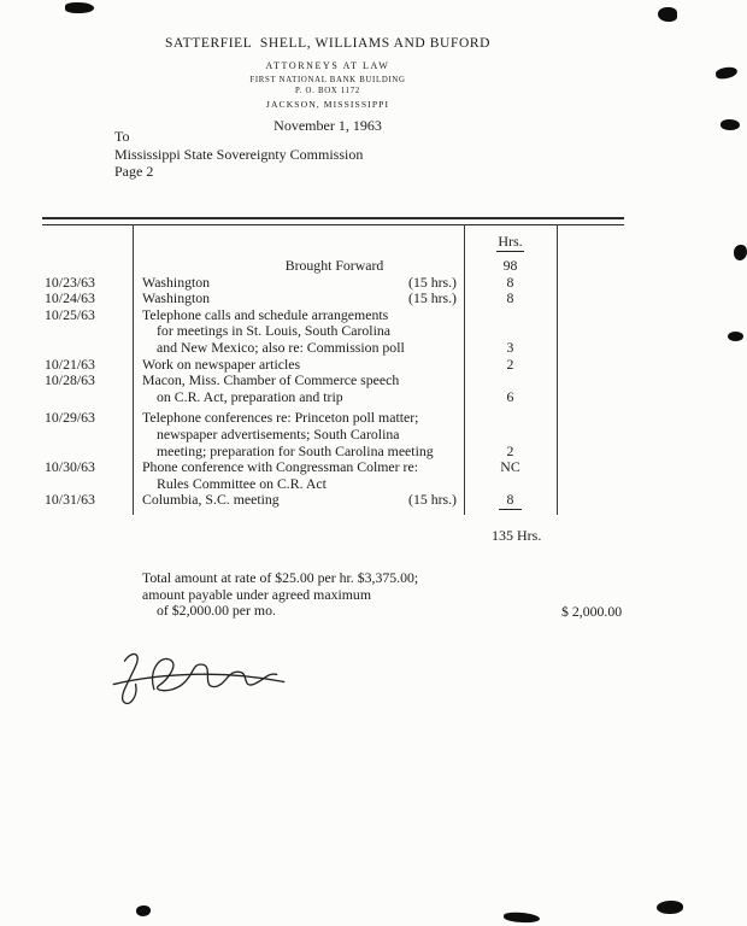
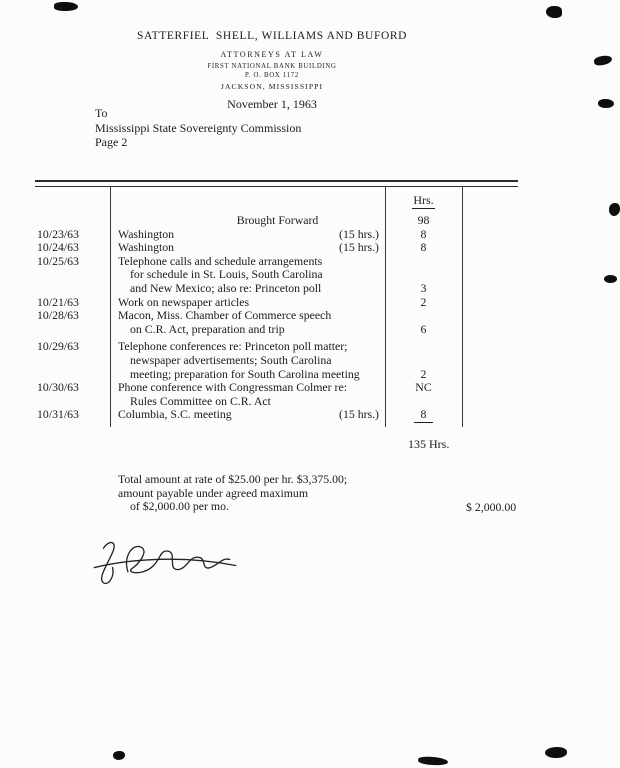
  SATTERFIEL SHELL, WILLIAMS AND BUFORD
  ATTORNEYS AT LAW
  JACKSON, MISSISSIPPI
  November 1, 1963
  To
  Mississippi State Sovereignty Commission
  Page 2
  Hrs.
  Brought Forward
  98
  10/23/63
  Washington
  (15 hrs.)
  8
  10/24/63
  Washington
  (15 hrs.)
  8
  10/25/63
  Telephone calls and schedule arrangements
- for meetings in St. Louis, South Carolina
+ for schedule in St. Louis, South Carolina
- and New Mexico; also re: Commission poll
+ and New Mexico; also re: Princeton poll
  3
  10/21/63
  Work on newspaper articles
  2
  10/28/63
  Macon, Miss. Chamber of Commerce speech
  on C.R. Act, preparation and trip
  6
  10/29/63
  Telephone conferences re: Princeton poll matter;
  newspaper advertisements; South Carolina
  meeting; preparation for South Carolina meeting
  2
  10/30/63
  Phone conference with Congressman Colmer re:
  Rules Committee on C.R. Act
  NC
  10/31/63
  Columbia, S.C. meeting
  (15 hrs.)
  8
  135 Hrs.
  Total amount at rate of $25.00 per hr. $3,375.00;
  amount payable under agreed maximum
  of $2,000.00 per mo.
  $ 2,000.00
